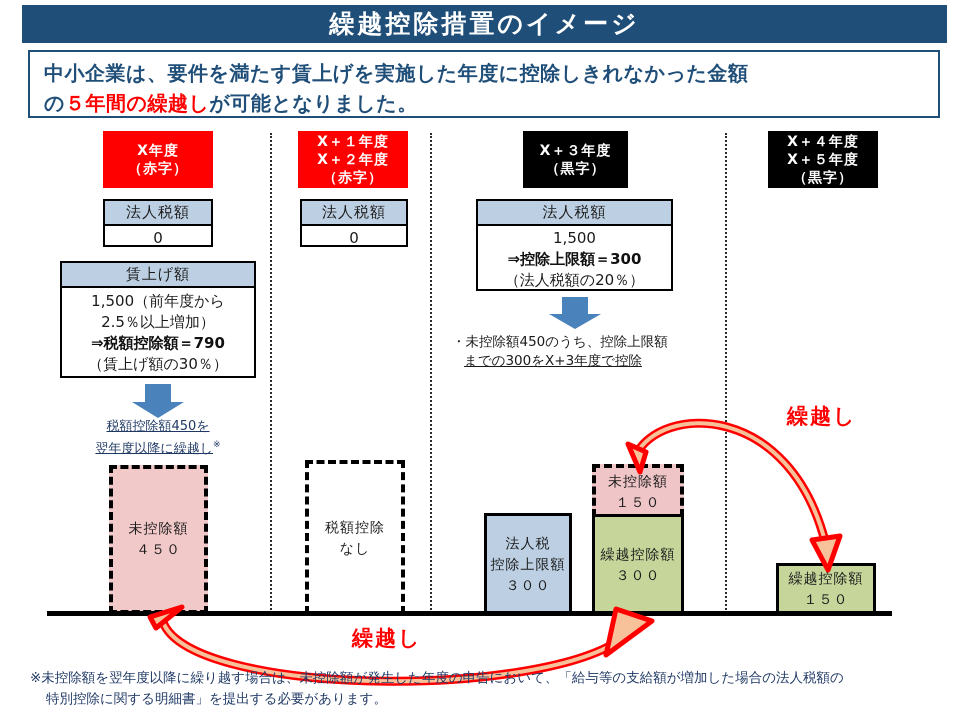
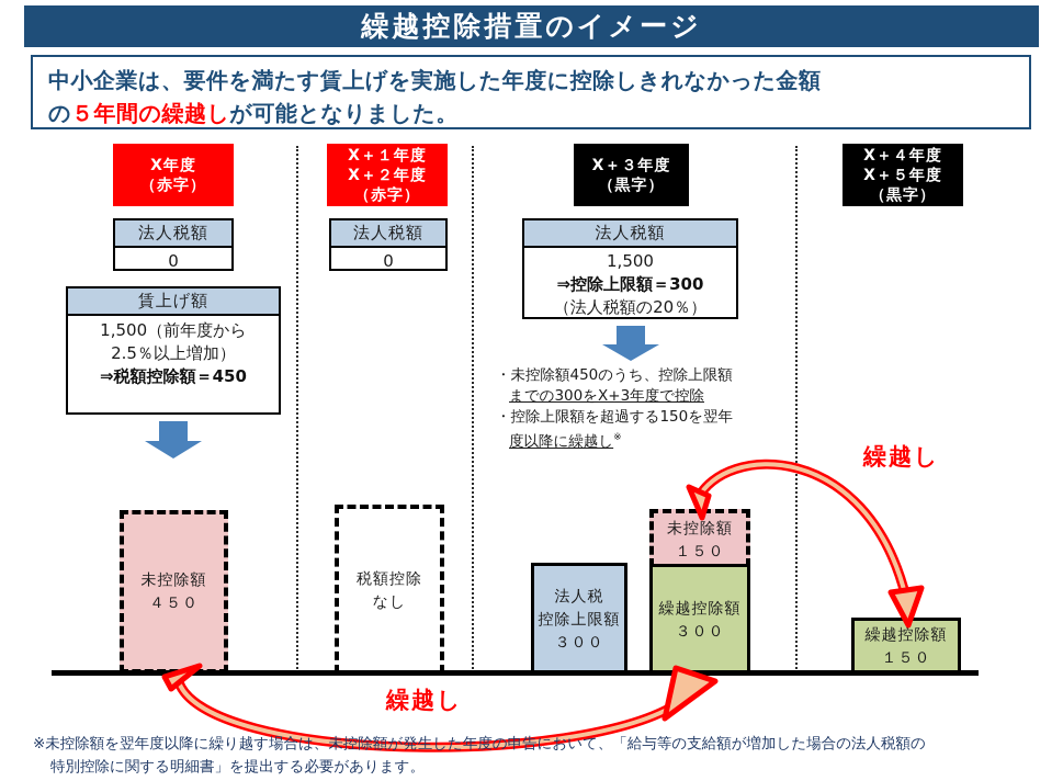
  繰越控除措置のイメージ
  中小企業は、要件を満たす賃上げを実施した年度に控除しきれなかった金額
  の５年間の繰越しが可能となりました。
  X年度
  （赤字）
  法人税額
  0
  賃上げ額
  1,500（前年度から
  2.5％以上増加）
- ⇒税額控除額＝790
+ ⇒税額控除額＝450
- （賃上げ額の30％）
- 税額控除額450を
- 翌年度以降に繰越し※
  未控除額
  ４５０
  X＋１年度
  X＋２年度
  （赤字）
  法人税額
  0
  税額控除
  なし
  X＋３年度
  （黒字）
  法人税額
  1,500
  ⇒控除上限額＝300
  （法人税額の20％）
  ・未控除額450のうち、控除上限額
  までの300をX+3年度で控除
+ ・控除上限額を超過する150を翌年
+ 度以降に繰越し※
  法人税
  控除上限額
  ３００
  未控除額
  １５０
  繰越控除額
  ３００
  X＋４年度
  X＋５年度
  （黒字）
  繰越控除額
  １５０
  繰越し
  繰越し
  ※未控除額を翌年度以降に繰り越す場合は、未控除額が発生した年度の申告において、「給与等の支給額が増加した場合の法人税額の
  特別控除に関する明細書」を提出する必要があります。
